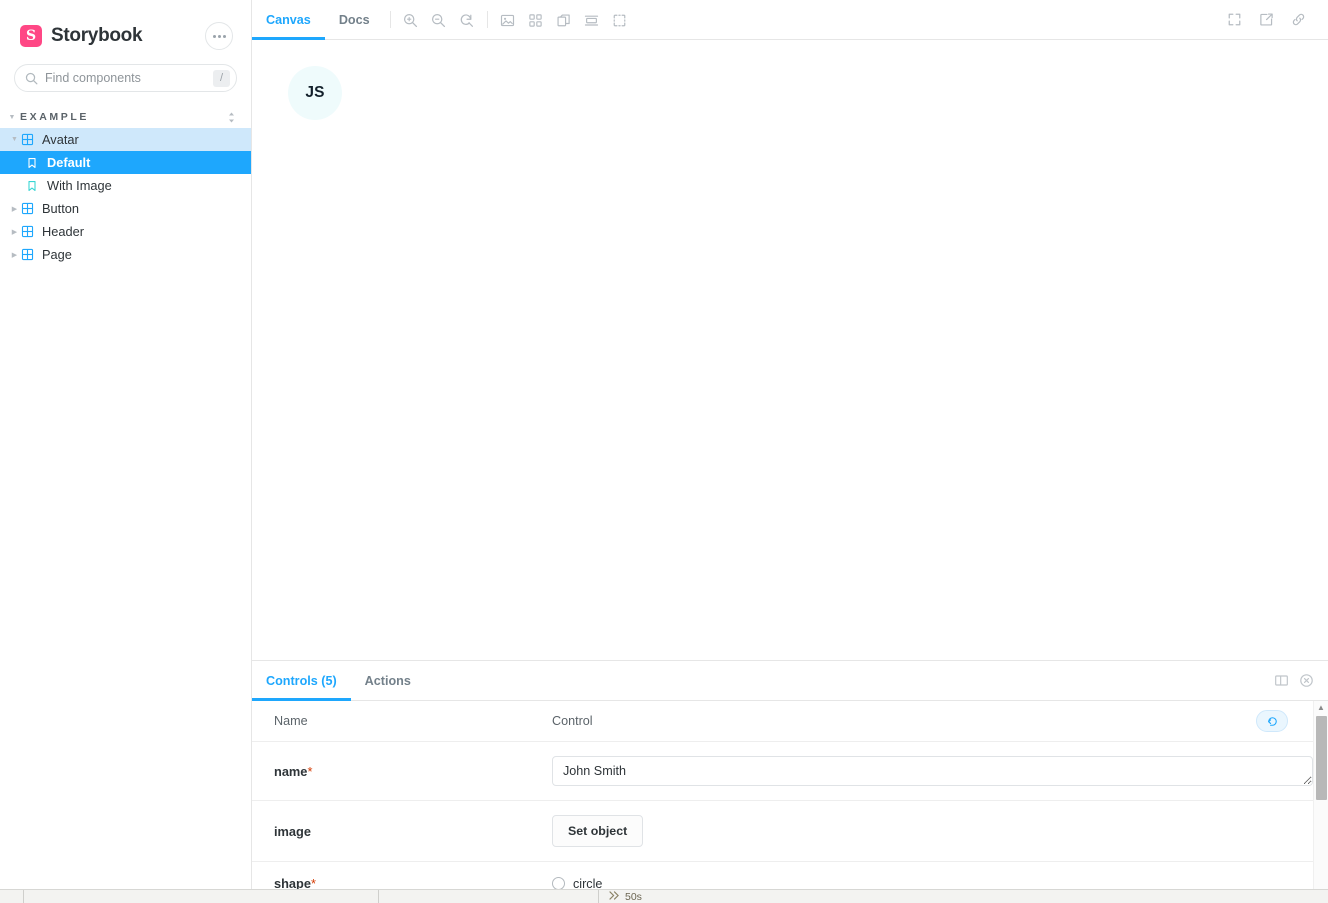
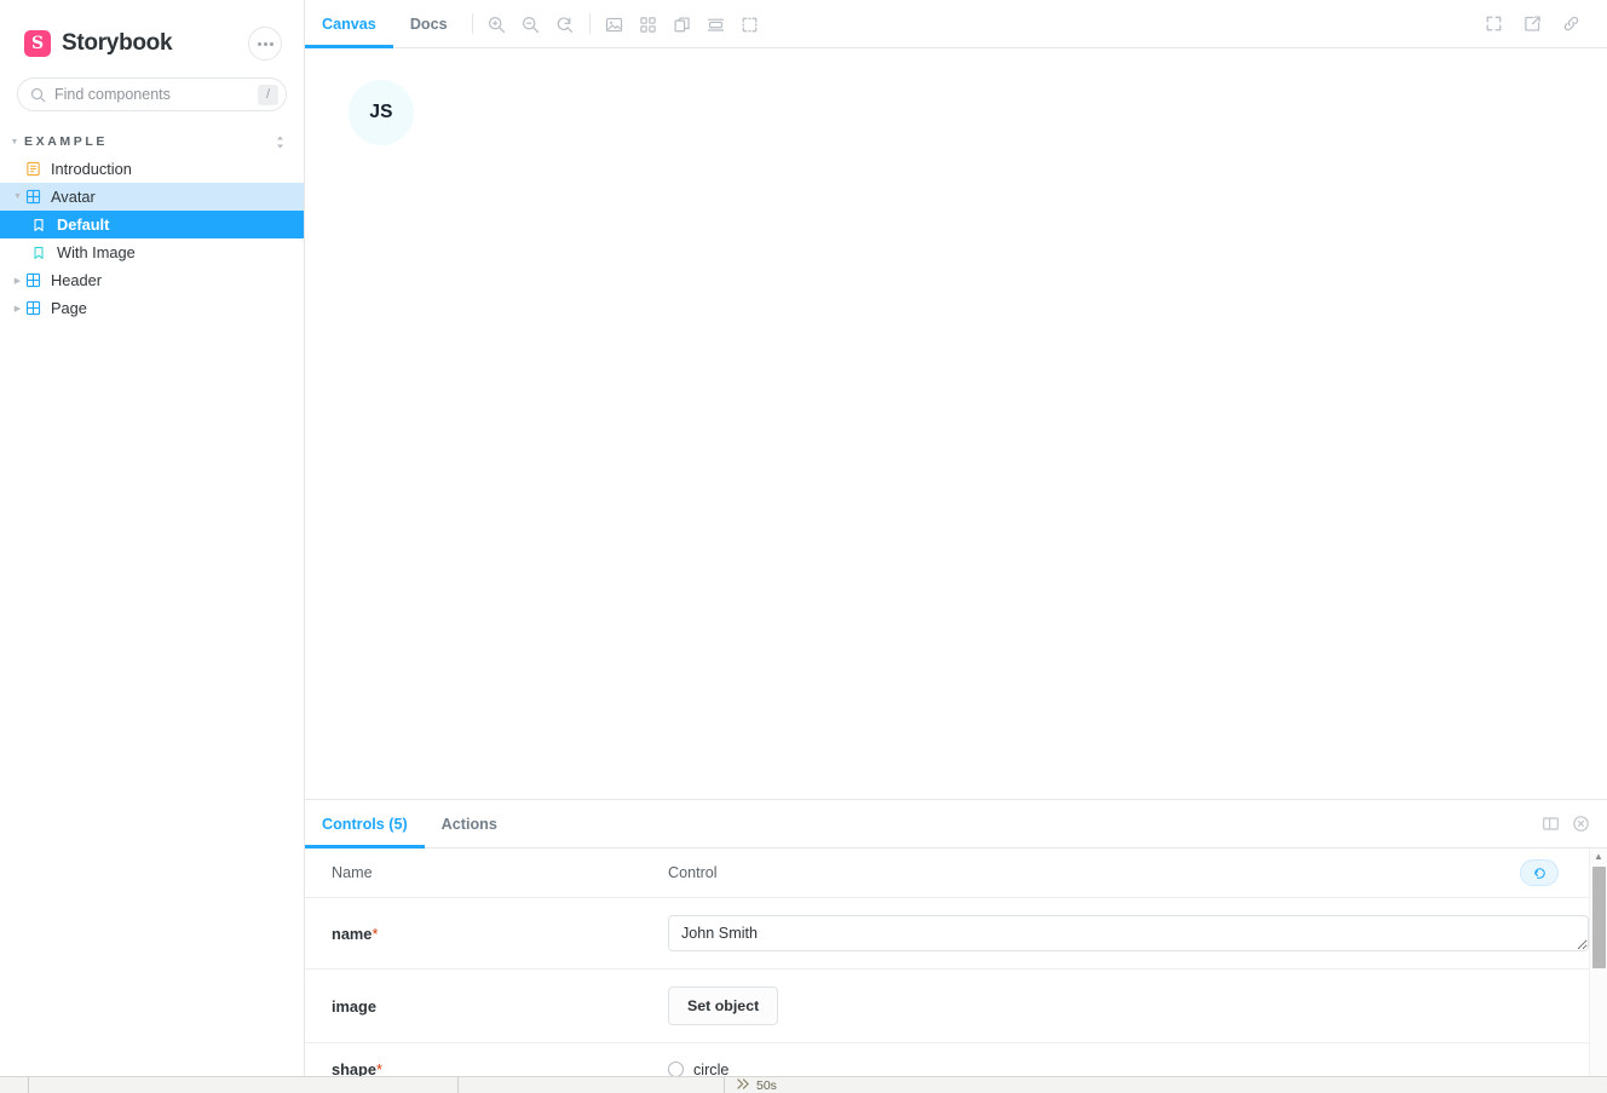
  S
  Storybook
  Find components
  /
  EXAMPLE
+ Introduction
  Avatar
  Default
  With Image
- Button
  Header
  Page
  Canvas
  Docs
  JS
  Controls (5)
  Actions
  Name	Control
  name*	John Smith
  image	Set object
  shape*	circle
  ▲
  50s
